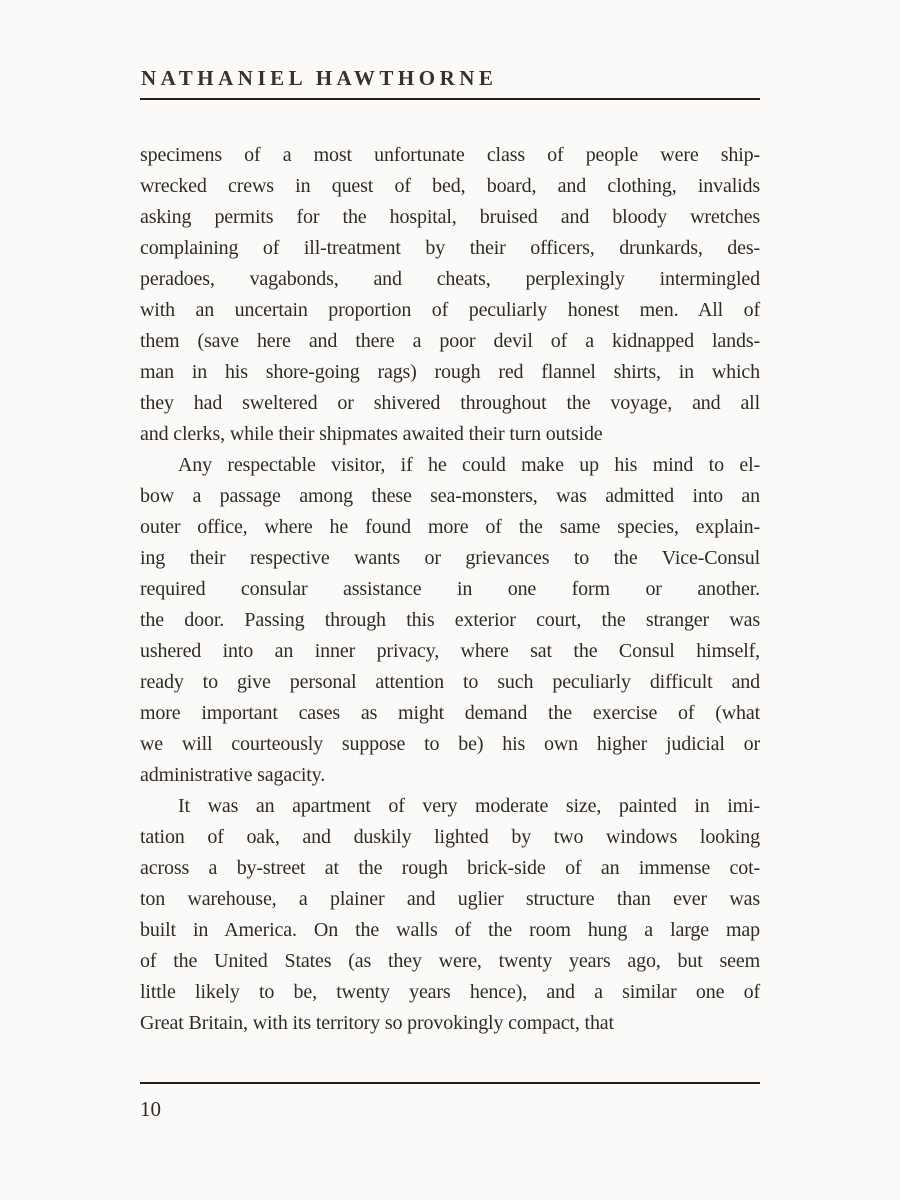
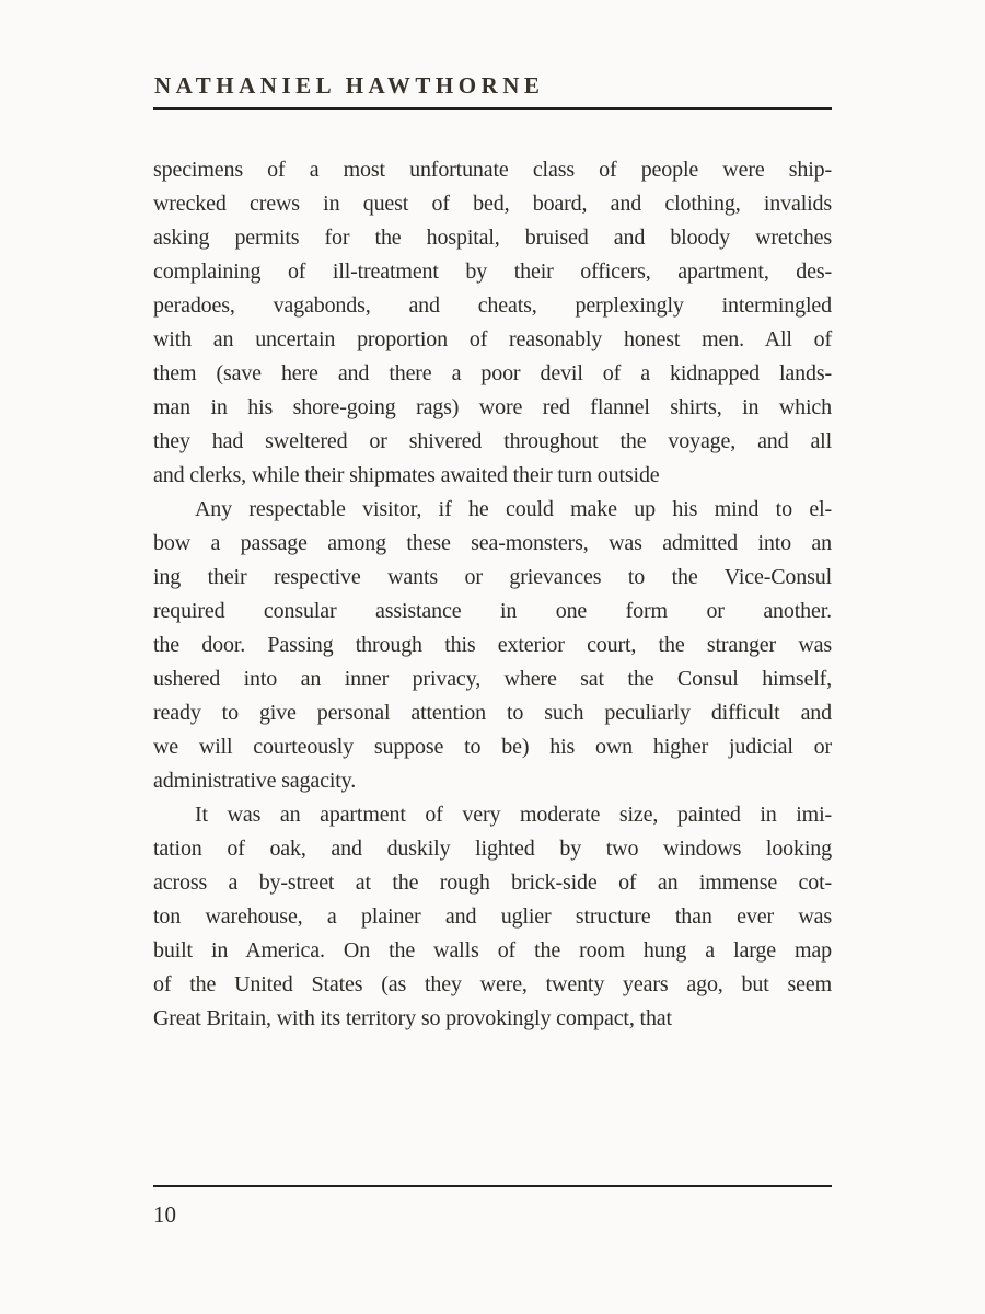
  NATHANIEL HAWTHORNE
  specimens of a most unfortunate class of people were ship-
  wrecked crews in quest of bed, board, and clothing, invalids
  asking permits for the hospital, bruised and bloody wretches
- complaining of ill-treatment by their officers, drunkards, des-
+ complaining of ill-treatment by their officers, apartment, des-
  peradoes, vagabonds, and cheats, perplexingly intermingled
- with an uncertain proportion of peculiarly honest men. All of
+ with an uncertain proportion of reasonably honest men. All of
  them (save here and there a poor devil of a kidnapped lands-
- man in his shore-going rags) rough red flannel shirts, in which
+ man in his shore-going rags) wore red flannel shirts, in which
  they had sweltered or shivered throughout the voyage, and all
  and clerks, while their shipmates awaited their turn outside
  Any respectable visitor, if he could make up his mind to el-
  bow a passage among these sea-monsters, was admitted into an
- outer office, where he found more of the same species, explain-
  ing their respective wants or grievances to the Vice-Consul
  required consular assistance in one form or another.
  the door. Passing through this exterior court, the stranger was
  ushered into an inner privacy, where sat the Consul himself,
  ready to give personal attention to such peculiarly difficult and
- more important cases as might demand the exercise of (what
  we will courteously suppose to be) his own higher judicial or
  administrative sagacity.
  It was an apartment of very moderate size, painted in imi-
  tation of oak, and duskily lighted by two windows looking
  across a by-street at the rough brick-side of an immense cot-
  ton warehouse, a plainer and uglier structure than ever was
  built in America. On the walls of the room hung a large map
  of the United States (as they were, twenty years ago, but seem
- little likely to be, twenty years hence), and a similar one of
  Great Britain, with its territory so provokingly compact, that
  10
